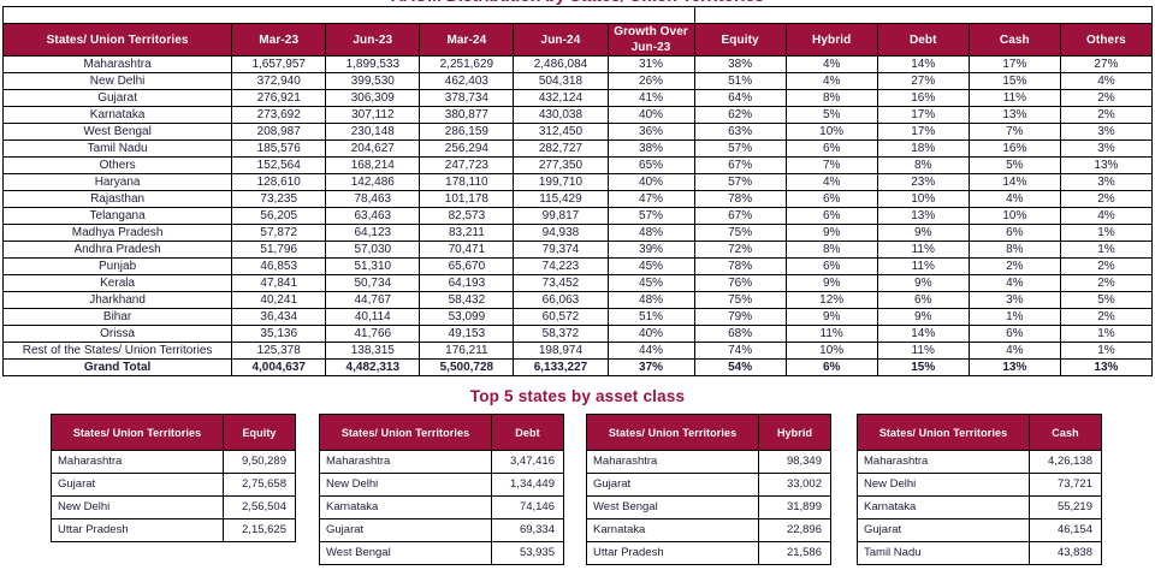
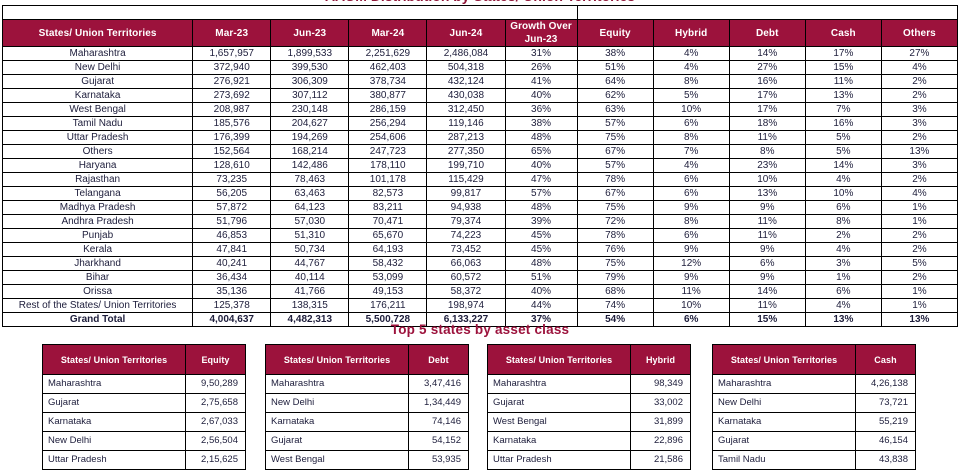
  States/ Union Territories	Mar-23	Jun-23	Mar-24	Jun-24	Growth OverJun-23	Equity	Hybrid	Debt	Cash	Others
  Maharashtra	1,657,957	1,899,533	2,251,629	2,486,084	31%	38%	4%	14%	17%	27%
  New Delhi	372,940	399,530	462,403	504,318	26%	51%	4%	27%	15%	4%
  Gujarat	276,921	306,309	378,734	432,124	41%	64%	8%	16%	11%	2%
  Karnataka	273,692	307,112	380,877	430,038	40%	62%	5%	17%	13%	2%
  West Bengal	208,987	230,148	286,159	312,450	36%	63%	10%	17%	7%	3%
- Tamil Nadu	185,576	204,627	256,294	282,727	38%	57%	6%	18%	16%	3%
+ Tamil Nadu	185,576	204,627	256,294	119,146	38%	57%	6%	18%	16%	3%
+ Uttar Pradesh	176,399	194,269	254,606	287,213	48%	75%	8%	11%	5%	2%
  Others	152,564	168,214	247,723	277,350	65%	67%	7%	8%	5%	13%
  Haryana	128,610	142,486	178,110	199,710	40%	57%	4%	23%	14%	3%
  Rajasthan	73,235	78,463	101,178	115,429	47%	78%	6%	10%	4%	2%
  Telangana	56,205	63,463	82,573	99,817	57%	67%	6%	13%	10%	4%
  Madhya Pradesh	57,872	64,123	83,211	94,938	48%	75%	9%	9%	6%	1%
  Andhra Pradesh	51,796	57,030	70,471	79,374	39%	72%	8%	11%	8%	1%
  Punjab	46,853	51,310	65,670	74,223	45%	78%	6%	11%	2%	2%
  Kerala	47,841	50,734	64,193	73,452	45%	76%	9%	9%	4%	2%
  Jharkhand	40,241	44,767	58,432	66,063	48%	75%	12%	6%	3%	5%
  Bihar	36,434	40,114	53,099	60,572	51%	79%	9%	9%	1%	2%
  Orissa	35,136	41,766	49,153	58,372	40%	68%	11%	14%	6%	1%
  Rest of the States/ Union Territories	125,378	138,315	176,211	198,974	44%	74%	10%	11%	4%	1%
  Grand Total	4,004,637	4,482,313	5,500,728	6,133,227	37%	54%	6%	15%	13%	13%
  Top 5 states by asset class
  States/ Union Territories	Equity
  Maharashtra	9,50,289
  Gujarat	2,75,658
+ Karnataka	2,67,033
  New Delhi	2,56,504
  Uttar Pradesh	2,15,625
  States/ Union Territories	Debt
  Maharashtra	3,47,416
  New Delhi	1,34,449
  Karnataka	74,146
- Gujarat	69,334
+ Gujarat	54,152
  West Bengal	53,935
  States/ Union Territories	Hybrid
  Maharashtra	98,349
  Gujarat	33,002
  West Bengal	31,899
  Karnataka	22,896
  Uttar Pradesh	21,586
  States/ Union Territories	Cash
  Maharashtra	4,26,138
  New Delhi	73,721
  Karnataka	55,219
  Gujarat	46,154
  Tamil Nadu	43,838
